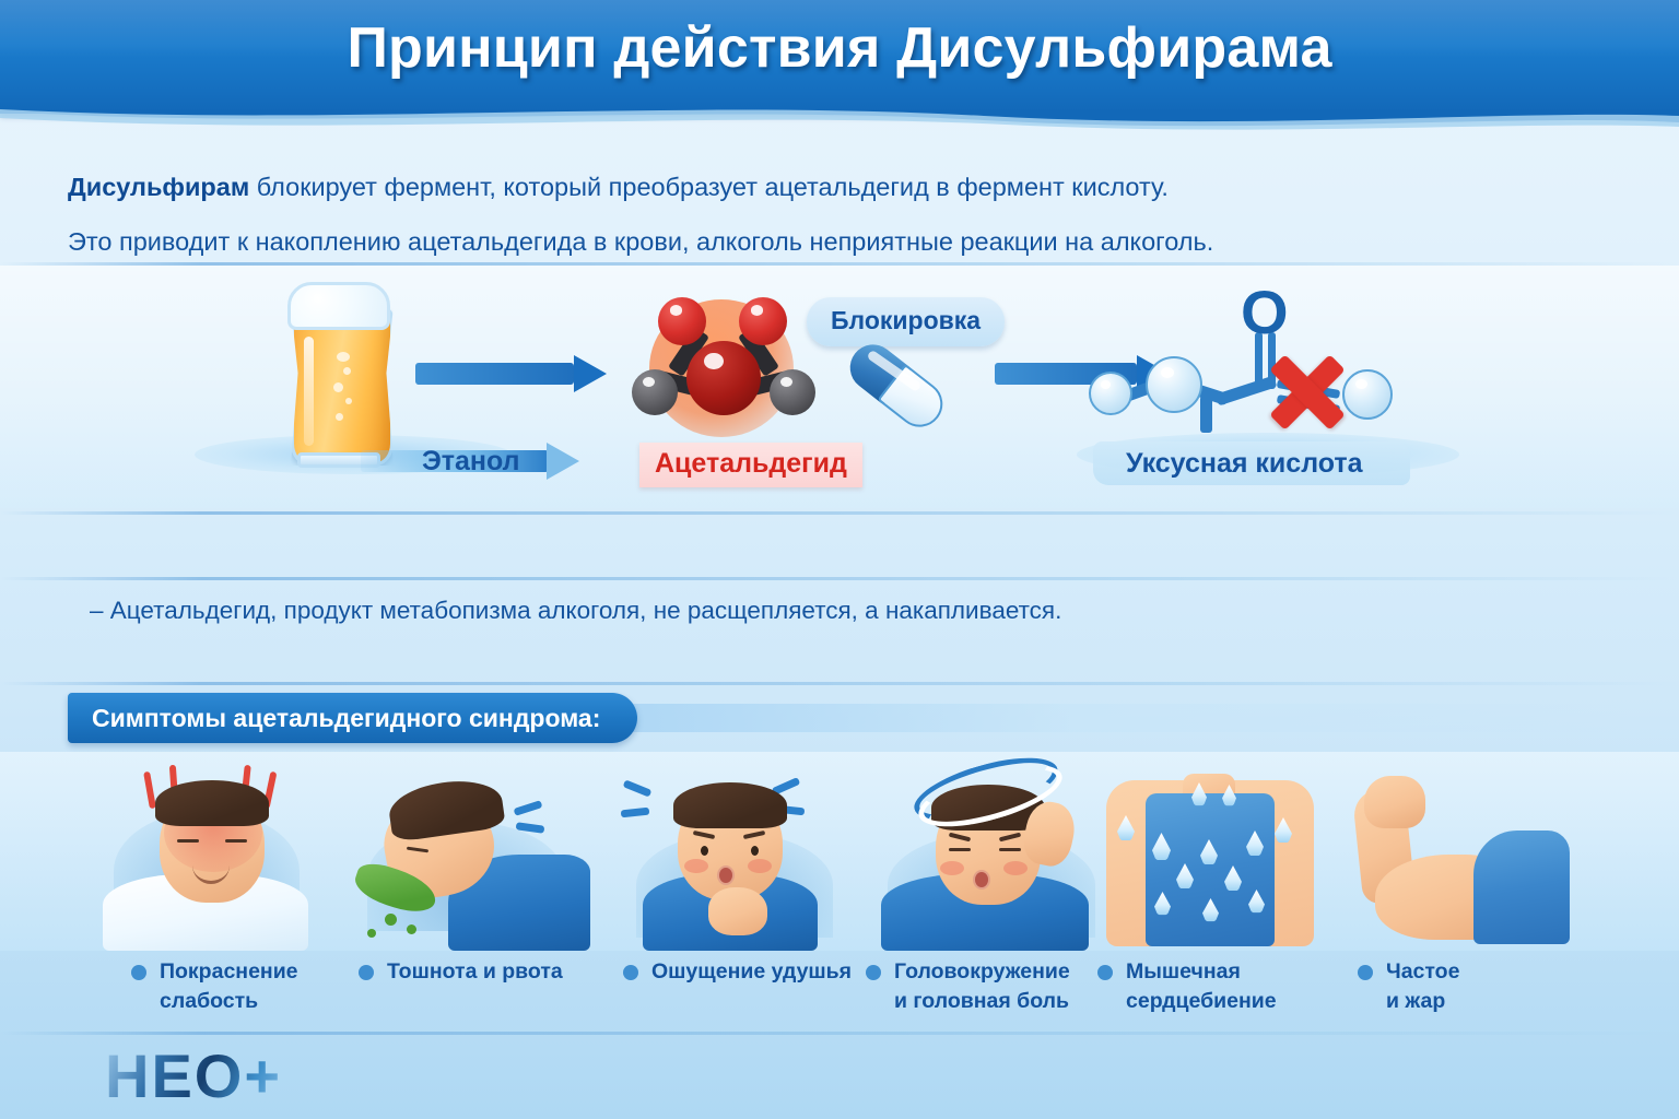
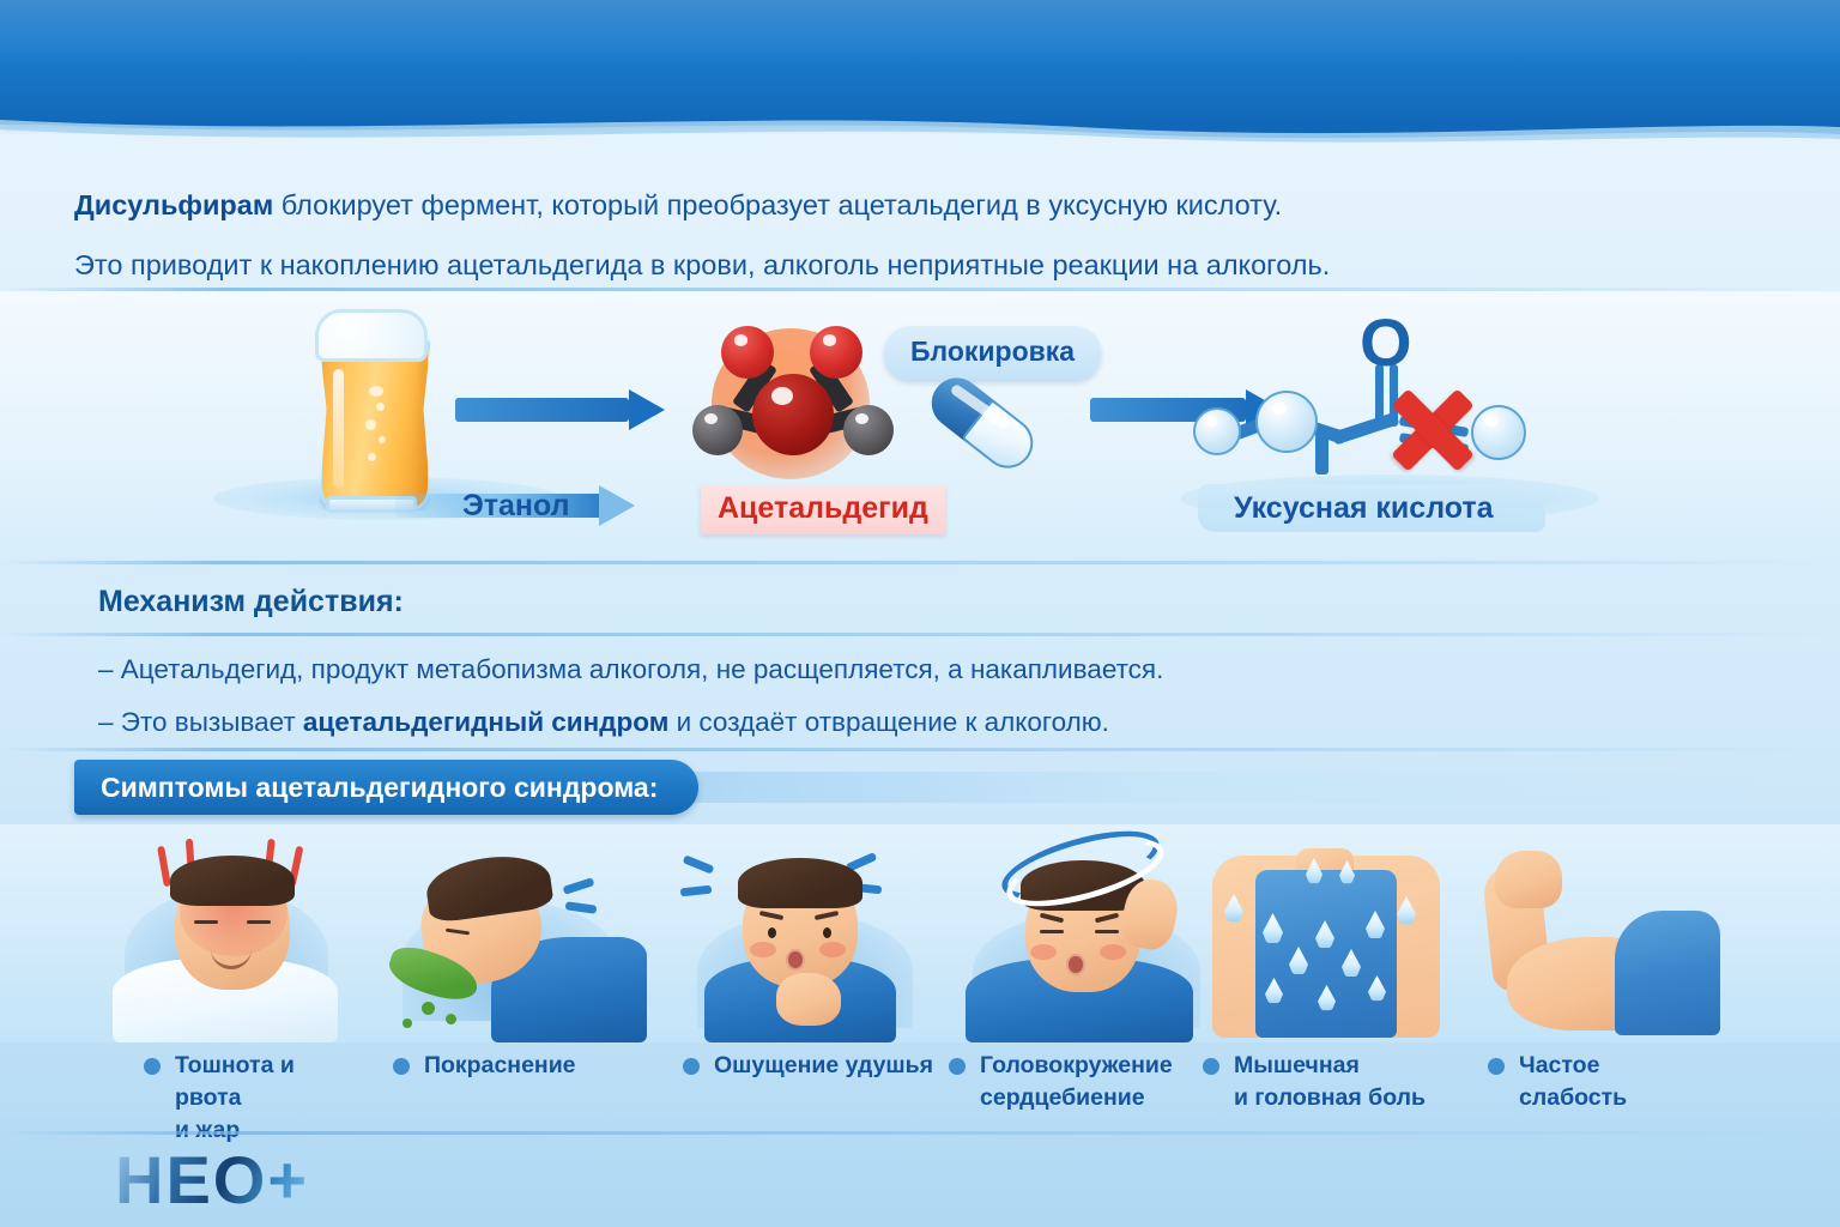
- Принцип действия Дисульфирама
- Дисульфирам блокирует фермент, который преобразует ацетальдегид в фермент кислоту.
+ Дисульфирам блокирует фермент, который преобразует ацетальдегид в уксусную кислоту.
  Это приводит к накоплению ацетальдегида в крови, алкоголь неприятные реакции на алкоголь.
  Этанол
  Блокировка
  Ацетальдегид
  O
  Уксусная кислота
+ Механизм действия:
  – Ацетальдегид, продукт метабопизма алкоголя, не расщепляется, а накапливается.
+ – Это вызывает ацетальдегидный синдром и создаёт отвращение к алкоголю.
  Симптомы ацетальдегидного синдрома:
- Покраснение
+ Тошнота и рвота
- слабость
+ и жар
- Тошнота и рвота
+ Покраснение
  Ошущение удушья
  Головокружение
- и головная боль
+ сердцебиение
  Мышечная
- сердцебиение
+ и головная боль
  Частое
- и жар
+ слабость
  НЕО+
